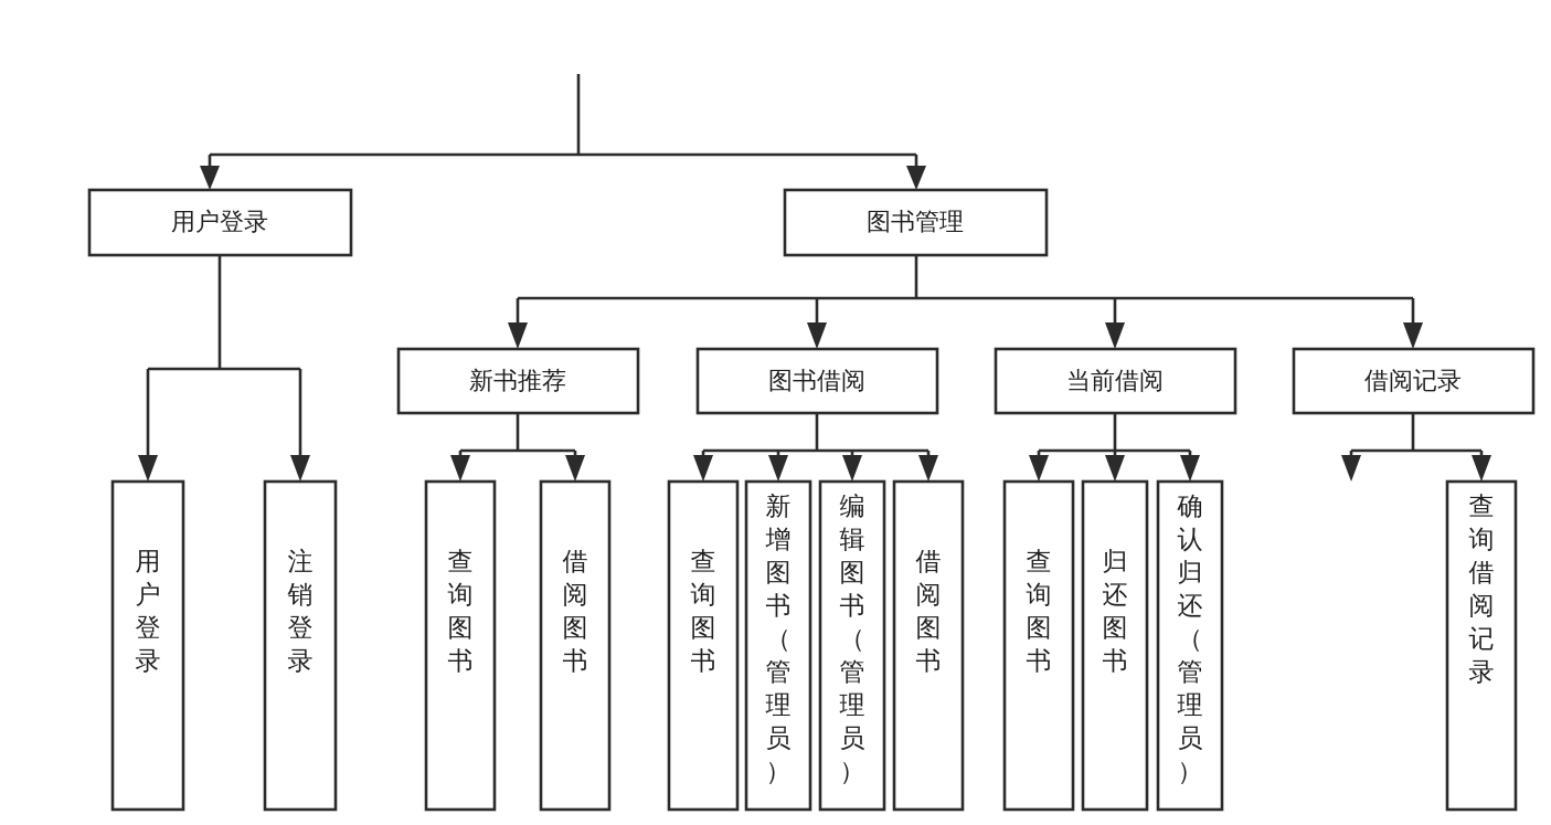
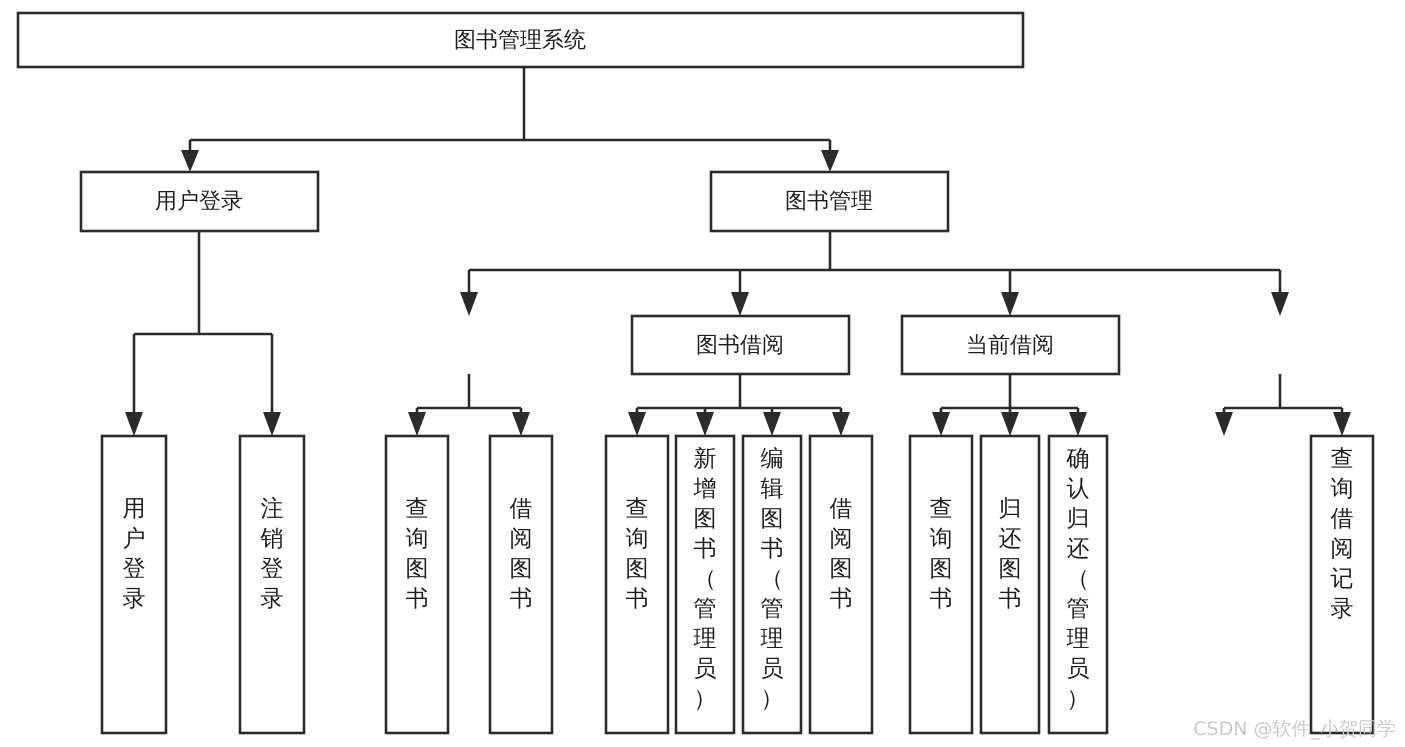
+ 图书管理系统
  用户登录
  图书管理
- 新书推荐
  图书借阅
  当前借阅
- 借阅记录
  用户登录
  注销登录
  查询图书
  借阅图书
  查询图书
  新增图书（管理员）
  编辑图书（管理员）
  借阅图书
  查询图书
  归还图书
  确认归还（管理员）
  查询借阅记录
+ CSDN @软件_小贺同学
